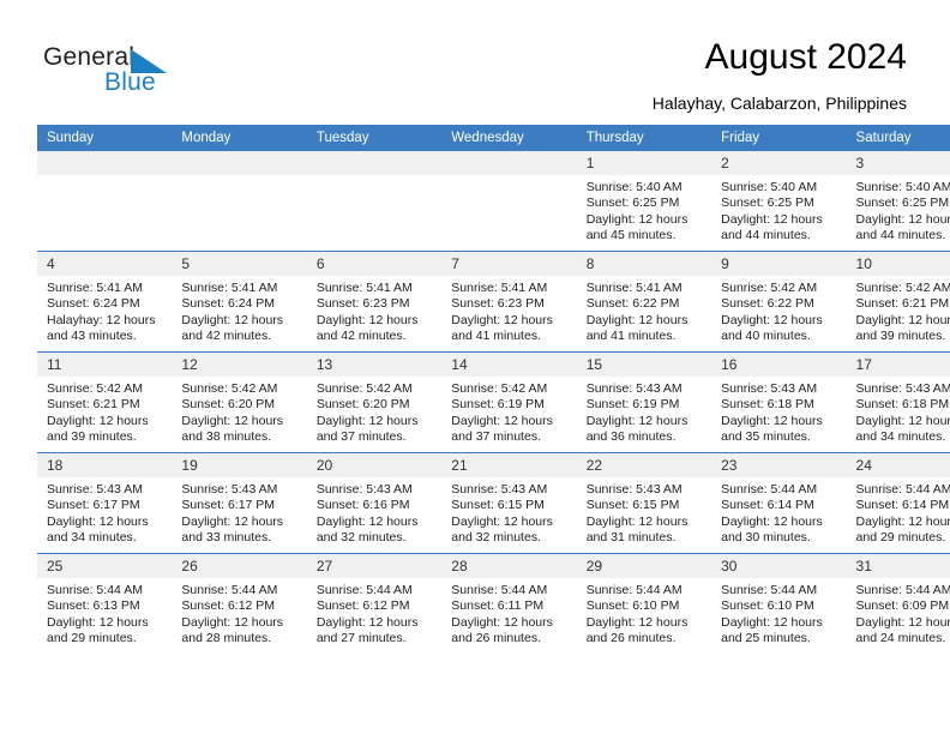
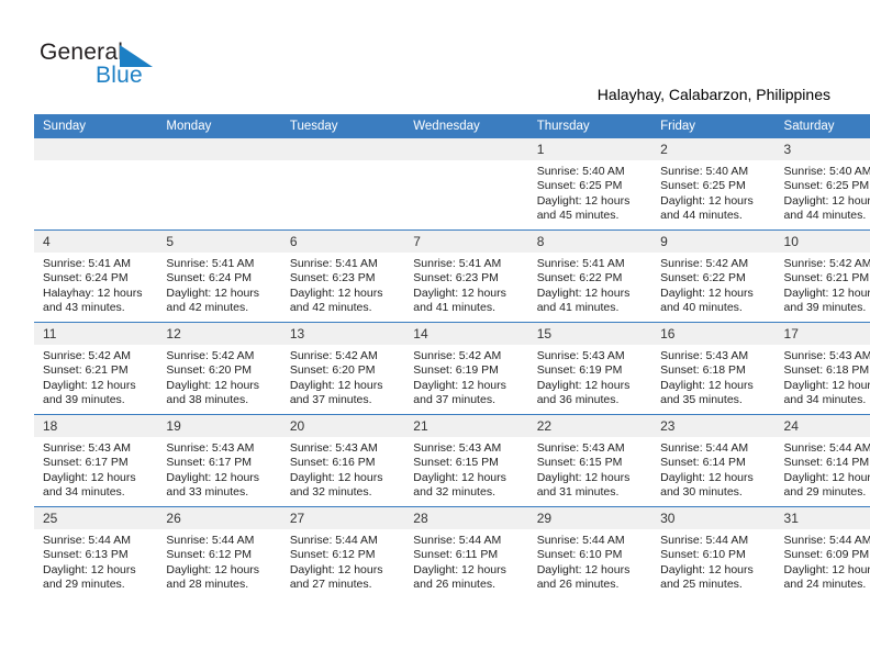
  Genera
  Blue
- August 2024
  Halayhay, Calabarzon, Philippines
  Sunday	Monday	Tuesday	Wednesday	Thursday	Friday	Saturday
  				1 Sunrise: 5:40 AM Sunset: 6:25 PM Daylight: 12 hours and 45 minutes.	2 Sunrise: 5:40 AM Sunset: 6:25 PM Daylight: 12 hours and 44 minutes.	3 Sunrise: 5:40 AM Sunset: 6:25 PM Daylight: 12 hour and 44 minutes.
  4 Sunrise: 5:41 AM Sunset: 6:24 PM Halayhay: 12 hours and 43 minutes.	5 Sunrise: 5:41 AM Sunset: 6:24 PM Daylight: 12 hours and 42 minutes.	6 Sunrise: 5:41 AM Sunset: 6:23 PM Daylight: 12 hours and 42 minutes.	7 Sunrise: 5:41 AM Sunset: 6:23 PM Daylight: 12 hours and 41 minutes.	8 Sunrise: 5:41 AM Sunset: 6:22 PM Daylight: 12 hours and 41 minutes.	9 Sunrise: 5:42 AM Sunset: 6:22 PM Daylight: 12 hours and 40 minutes.	10 Sunrise: 5:42 AM Sunset: 6:21 PM Daylight: 12 hour and 39 minutes.
  11 Sunrise: 5:42 AM Sunset: 6:21 PM Daylight: 12 hours and 39 minutes.	12 Sunrise: 5:42 AM Sunset: 6:20 PM Daylight: 12 hours and 38 minutes.	13 Sunrise: 5:42 AM Sunset: 6:20 PM Daylight: 12 hours and 37 minutes.	14 Sunrise: 5:42 AM Sunset: 6:19 PM Daylight: 12 hours and 37 minutes.	15 Sunrise: 5:43 AM Sunset: 6:19 PM Daylight: 12 hours and 36 minutes.	16 Sunrise: 5:43 AM Sunset: 6:18 PM Daylight: 12 hours and 35 minutes.	17 Sunrise: 5:43 AM Sunset: 6:18 PM Daylight: 12 hour and 34 minutes.
  18 Sunrise: 5:43 AM Sunset: 6:17 PM Daylight: 12 hours and 34 minutes.	19 Sunrise: 5:43 AM Sunset: 6:17 PM Daylight: 12 hours and 33 minutes.	20 Sunrise: 5:43 AM Sunset: 6:16 PM Daylight: 12 hours and 32 minutes.	21 Sunrise: 5:43 AM Sunset: 6:15 PM Daylight: 12 hours and 32 minutes.	22 Sunrise: 5:43 AM Sunset: 6:15 PM Daylight: 12 hours and 31 minutes.	23 Sunrise: 5:44 AM Sunset: 6:14 PM Daylight: 12 hours and 30 minutes.	24 Sunrise: 5:44 AM Sunset: 6:14 PM Daylight: 12 hour and 29 minutes.
  25 Sunrise: 5:44 AM Sunset: 6:13 PM Daylight: 12 hours and 29 minutes.	26 Sunrise: 5:44 AM Sunset: 6:12 PM Daylight: 12 hours and 28 minutes.	27 Sunrise: 5:44 AM Sunset: 6:12 PM Daylight: 12 hours and 27 minutes.	28 Sunrise: 5:44 AM Sunset: 6:11 PM Daylight: 12 hours and 26 minutes.	29 Sunrise: 5:44 AM Sunset: 6:10 PM Daylight: 12 hours and 26 minutes.	30 Sunrise: 5:44 AM Sunset: 6:10 PM Daylight: 12 hours and 25 minutes.	31 Sunrise: 5:44 AM Sunset: 6:09 PM Daylight: 12 hour and 24 minutes.
